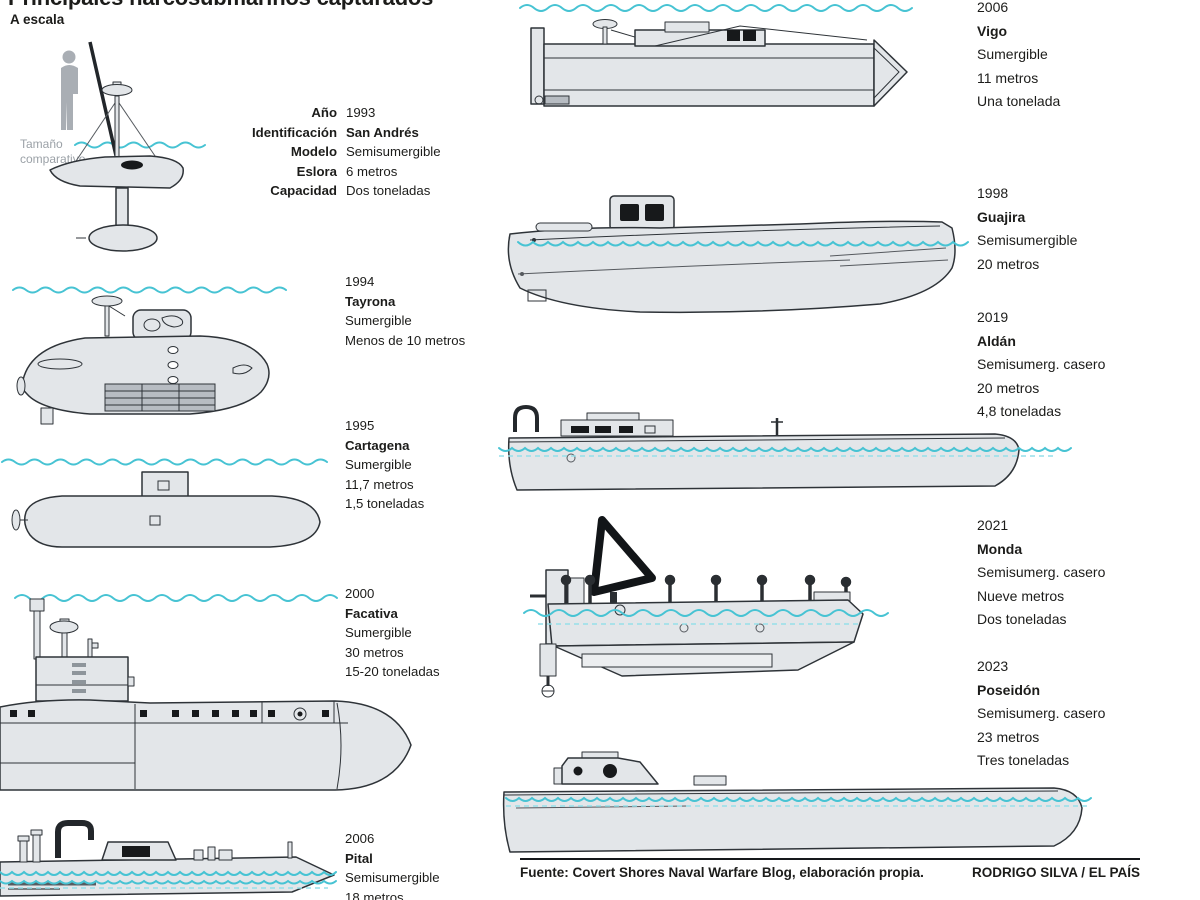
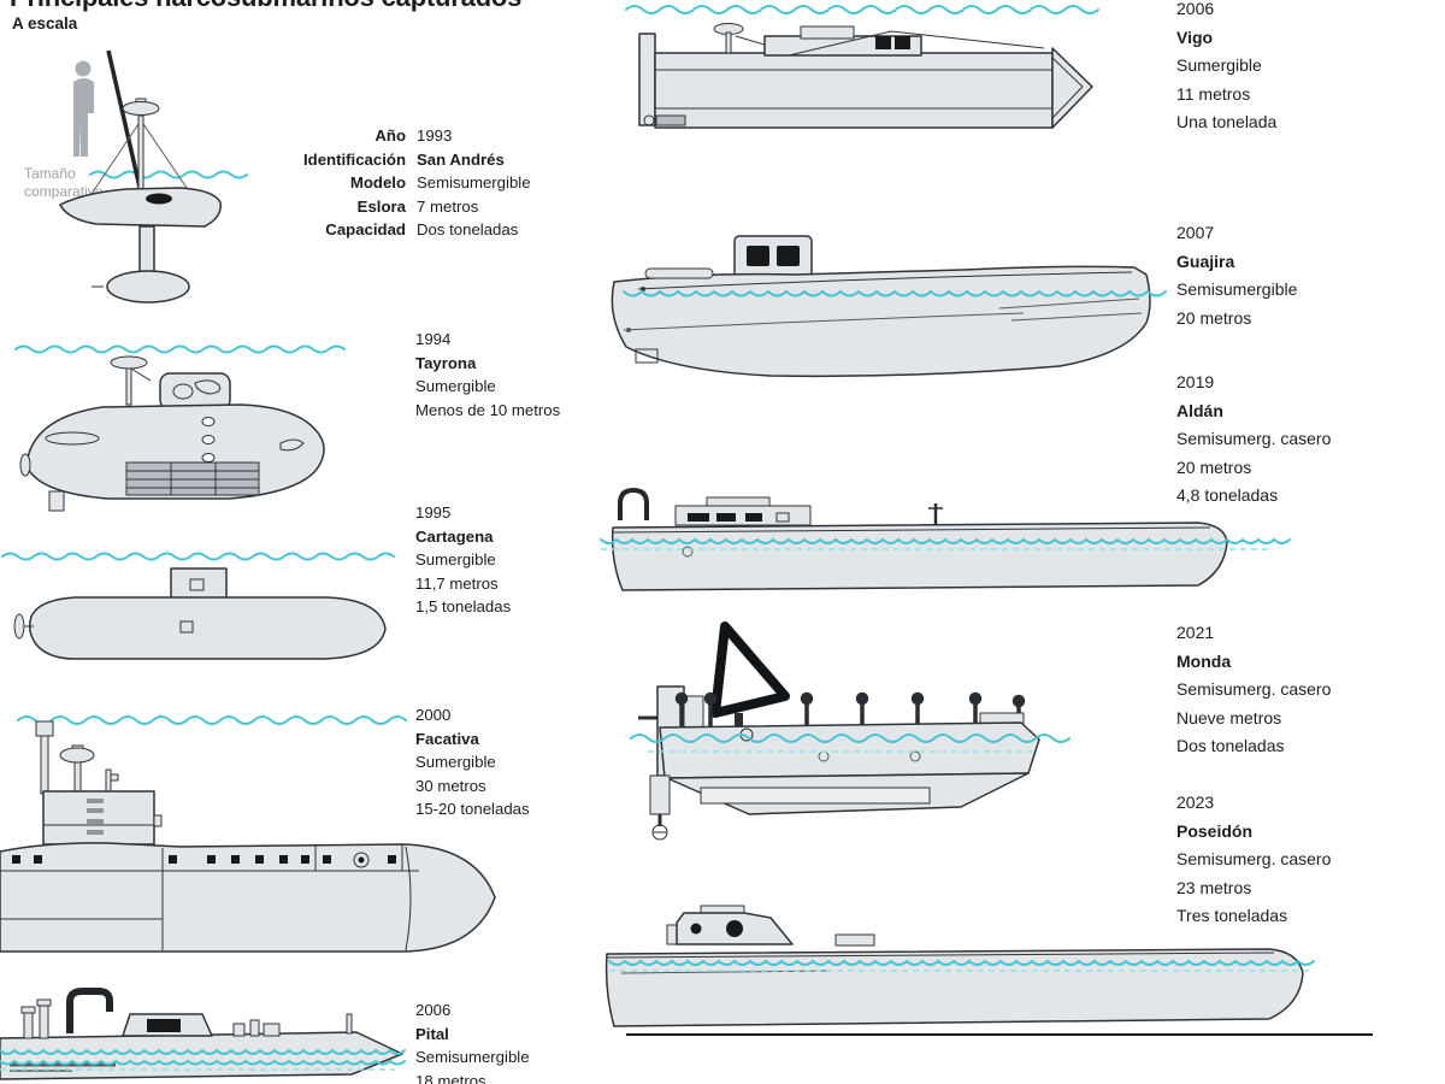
  A escala
  Tamaño comparativo
  Año
  1993
  Identificación
  San Andrés
  Modelo
  Semisumergible
  Eslora
- 6 metros
+ 7 metros
  Capacidad
  Dos toneladas
  1994
  Tayrona
  Sumergible
  Menos de 10 metros
  1995
  Cartagena
  Sumergible
  11,7 metros
  1,5 toneladas
  2000
  Facativa
  Sumergible
  30 metros
  15-20 toneladas
  2006
  Pital
  Semisumergible
  18 metros
  2006
  Vigo
  Sumergible
  11 metros
  Una tonelada
- 1998
+ 2007
  Guajira
  Semisumergible
  20 metros
  2019
  Aldán
  Semisumerg. casero
  20 metros
  4,8 toneladas
  2021
  Monda
  Semisumerg. casero
  Nueve metros
  Dos toneladas
  2023
  Poseidón
  Semisumerg. casero
  23 metros
  Tres toneladas
- Fuente: Covert Shores Naval Warfare Blog, elaboración propia.
- RODRIGO SILVA / EL PAÍS
